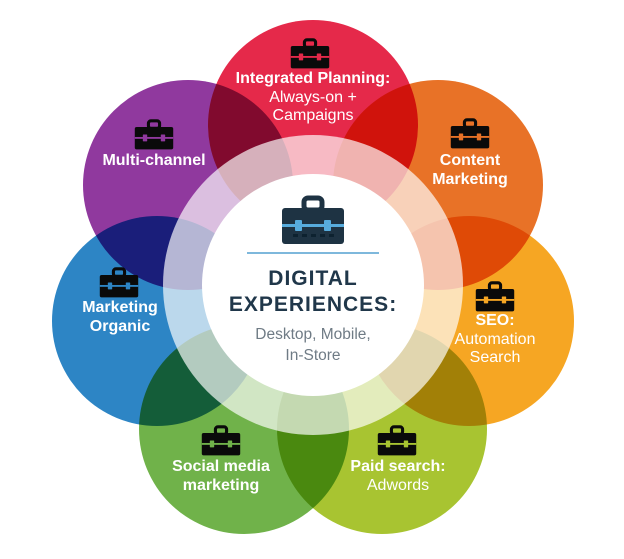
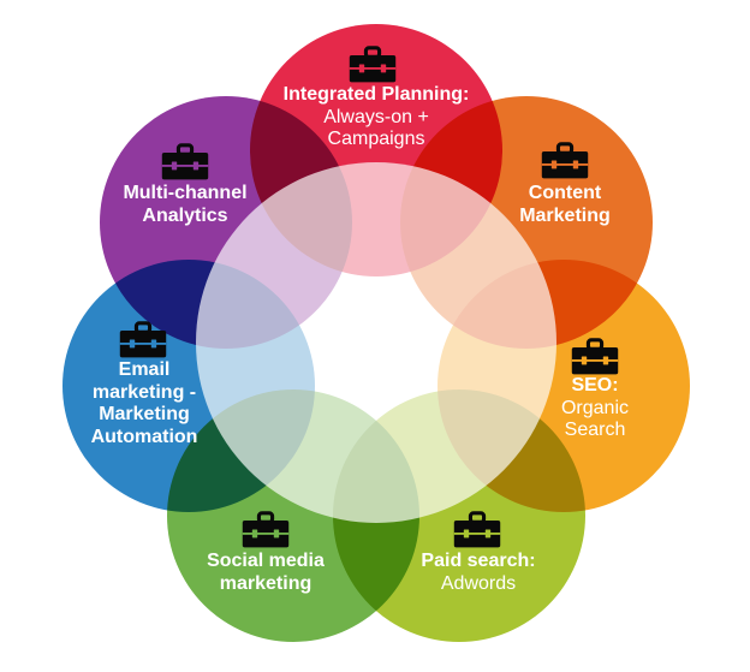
- DIGITAL
- EXPERIENCES:
- Desktop, Mobile,
- In-Store
  Integrated Planning:
  Always-on +
  Campaigns
  Content
  Marketing
  SEO:
- Automation
+ Organic
  Search
  Paid search:
  Adwords
  Social media
  marketing
+ Email
+ marketing -
  Marketing
- Organic
+ Automation
  Multi-channel
+ Analytics
